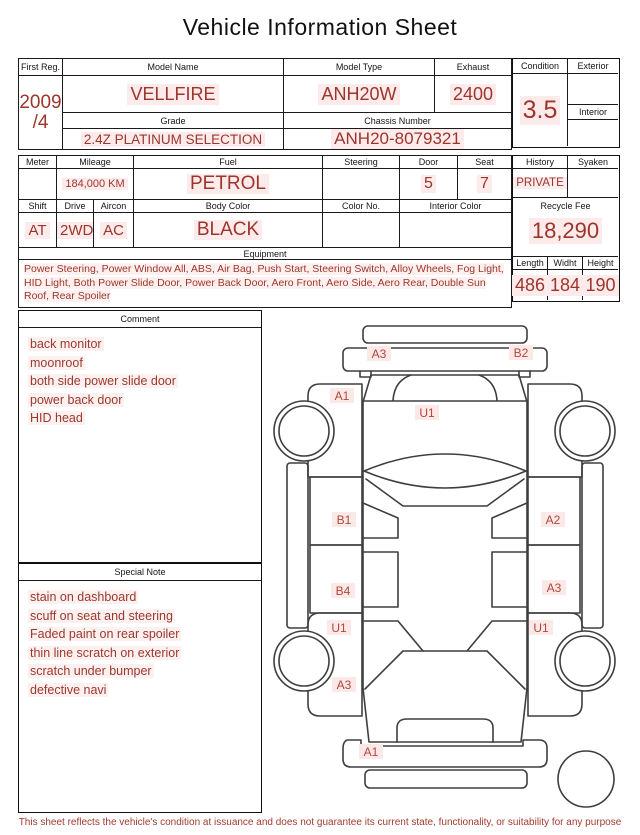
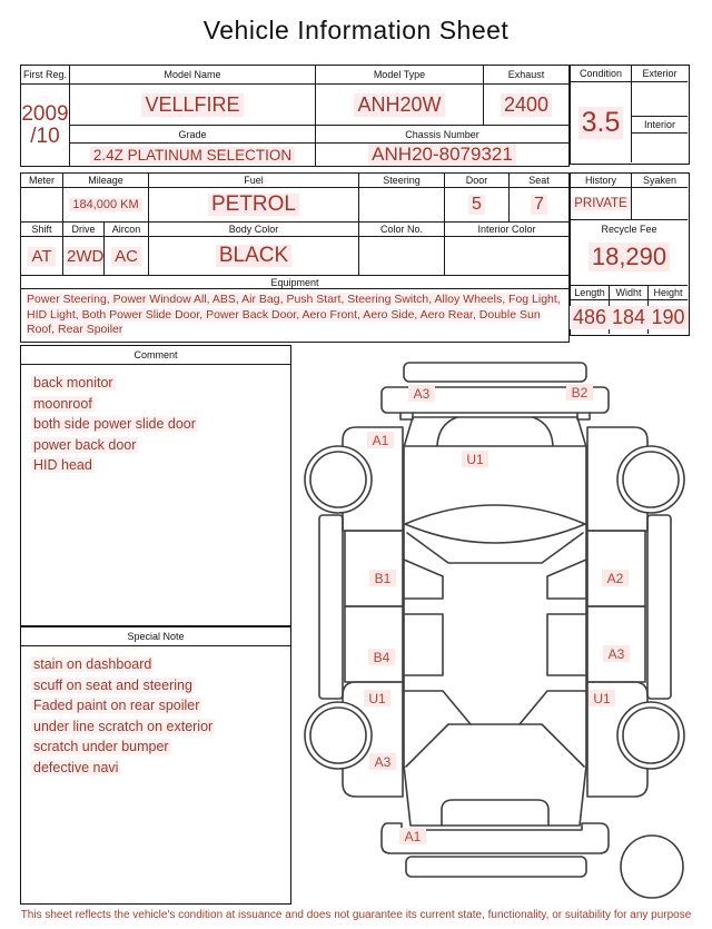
  Vehicle Information Sheet
  First Reg.	Model Name	Model Type	Exhaust
- 2009 /4	VELLFIRE	ANH20W	2400
+ 2009 /10	VELLFIRE	ANH20W	2400
  Grade	Chassis Number
  2.4Z PLATINUM SELECTION	ANH20-8079321
  Condition
  Exterior
  3.5
  Interior
  Meter	Mileage	Fuel	Steering	Door	Seat
  	184,000 KM	PETROL		5	7
  Shift	Drive	Aircon	Body Color	Color No.	Interior Color
  AT	2WD	AC	BLACK
  Equipment
  Power Steering, Power Window All, ABS, Air Bag, Push Start, Steering Switch, Alloy Wheels, Fog Light, HID Light, Both Power Slide Door, Power Back Door, Aero Front, Aero Side, Aero Rear, Double Sun Roof, Rear Spoiler
  History
  Syaken
  PRIVATE
  Recycle Fee
  18,290
  Length
  Widht
  Height
  486
  184
  190
  Comment
  back monitor
  moonroof
  both side power slide door
  power back door
  HID head
  Special Note
  stain on dashboard
  scuff on seat and steering
  Faded paint on rear spoiler
- thin line scratch on exterior
+ under line scratch on exterior
  scratch under bumper
  defective navi
  A3
  B2
  A1
  U1
  B1
  A2
  B4
  A3
  U1
  U1
  A3
  A1
  This sheet reflects the vehicle's condition at issuance and does not guarantee its current state, functionality, or suitability for any purpose
